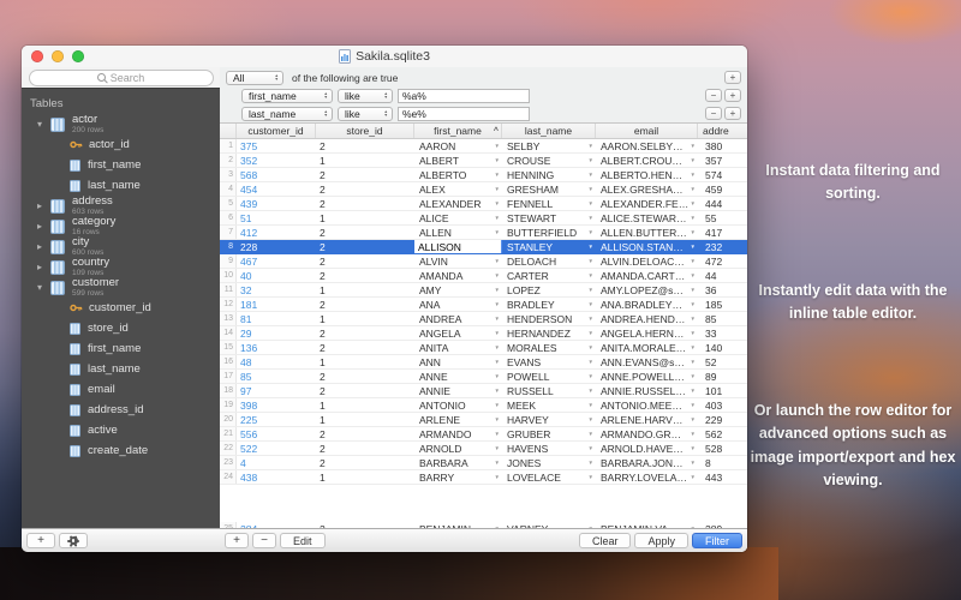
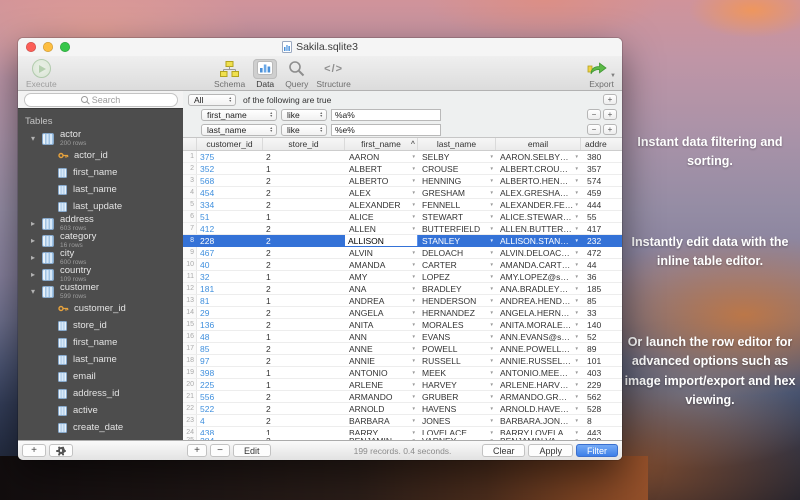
  Instant data filtering and sorting.
  Instantly edit data with the inline table editor.
  Or launch the row editor for advanced options such as image import/export and hex viewing.
  Sakila.sqlite3
+ Execute
+ Schema
+ Data
+ Query
+ </>
+ Structure
+ Export
  Search
  Tables
  ▾
  actor
  actor_id
  first_name
  last_name
+ last_update
  ▸
  address
  ▸
  category
  ▸
  city
  ▸
  country
  ▾
  customer
  customer_id
  store_id
  first_name
  last_name
  email
  address_id
  active
  create_date
  +
  All
  of the following are true
  +
  first_name
  like
  %a%
  −
  +
  last_name
  like
  %e%
  −
  +
  customer_id
  store_id
  first_name
  last_name
  email
  addre
  375
  2
  AARON
  SELBY
  AARON.SELBY…
  380
  352
  1
  ALBERT
  CROUSE
  ALBERT.CROU…
  357
  568
  2
  ALBERTO
  HENNING
  ALBERTO.HEN…
  574
  454
  2
  ALEX
  GRESHAM
  ALEX.GRESHA…
  459
- 439
+ 334
  2
  ALEXANDER
  FENNELL
  ALEXANDER.FE…
  444
  51
  1
  ALICE
  STEWART
  ALICE.STEWAR…
  55
  412
  2
  ALLEN
  BUTTERFIELD
  ALLEN.BUTTER…
  417
  228
  2
  ALLISON
  STANLEY
  ALLISON.STAN…
  232
  467
  2
  ALVIN
  DELOACH
  ALVIN.DELOAC…
  472
  40
  2
  AMANDA
  CARTER
  AMANDA.CART…
  44
  32
  1
  AMY
  LOPEZ
  AMY.LOPEZ@s…
  36
  181
  2
  ANA
  BRADLEY
  ANA.BRADLEY…
  185
  81
  1
  ANDREA
  HENDERSON
  ANDREA.HEND…
  85
  29
  2
  ANGELA
  HERNANDEZ
  ANGELA.HERN…
  33
  136
  2
  ANITA
  MORALES
  ANITA.MORALE…
  140
  48
  1
  ANN
  EVANS
  ANN.EVANS@s…
  52
  85
  2
  ANNE
  POWELL
  ANNE.POWELL…
  89
  97
  2
  ANNIE
  RUSSELL
  ANNIE.RUSSEL…
  101
  398
  1
  ANTONIO
  MEEK
  ANTONIO.MEE…
  403
  225
  1
  ARLENE
  HARVEY
  ARLENE.HARV…
  229
  556
  2
  ARMANDO
  GRUBER
  ARMANDO.GR…
  562
  522
  2
  ARNOLD
  HAVENS
  ARNOLD.HAVE…
  528
  4
  2
  BARBARA
  JONES
  BARBARA.JON…
  8
  438
  1
  BARRY
  LOVELACE
  BARRY.LOVELA…
  443
+ 199 records. 0.4 seconds.
  +
  −
  Edit
  Clear
  Apply
  Filter
